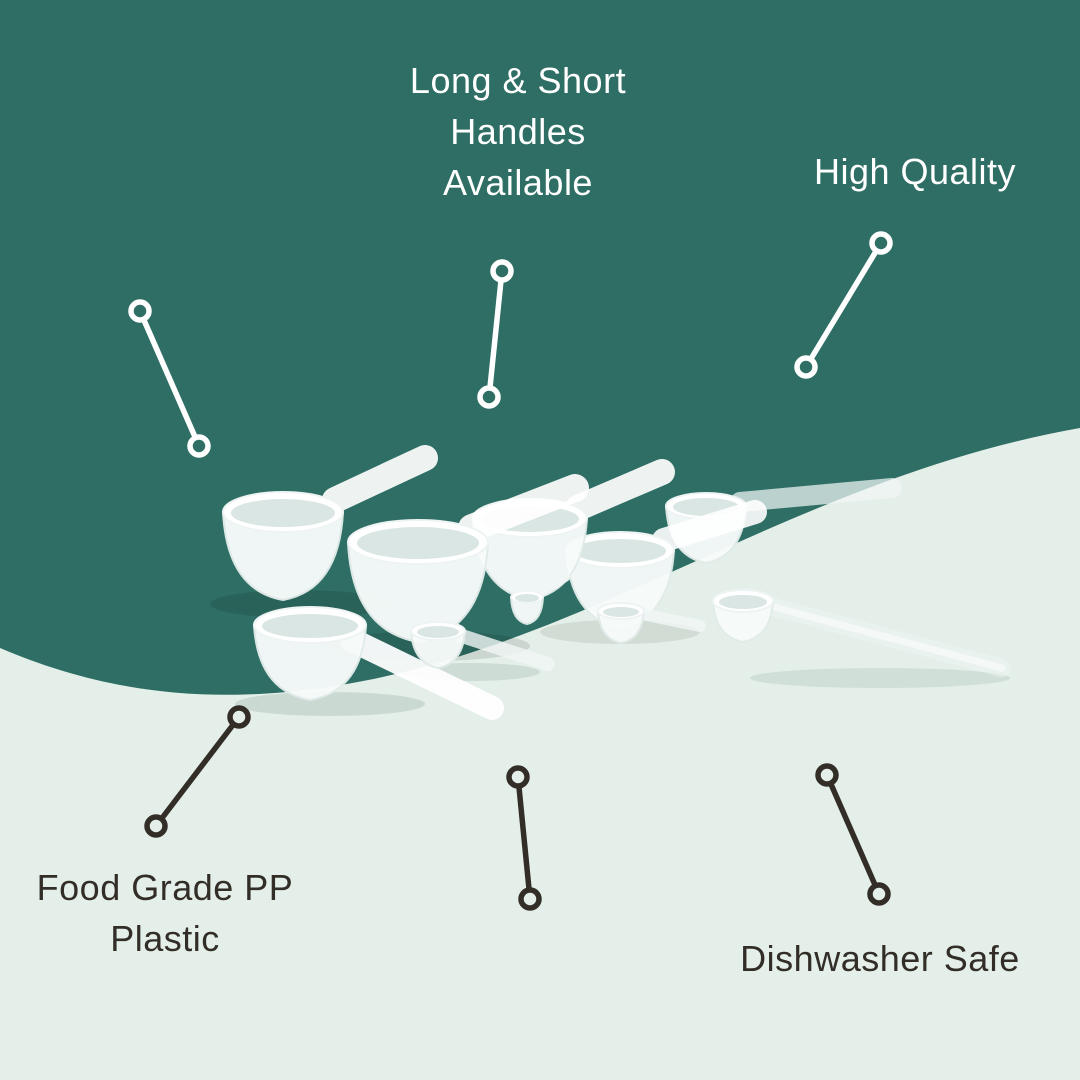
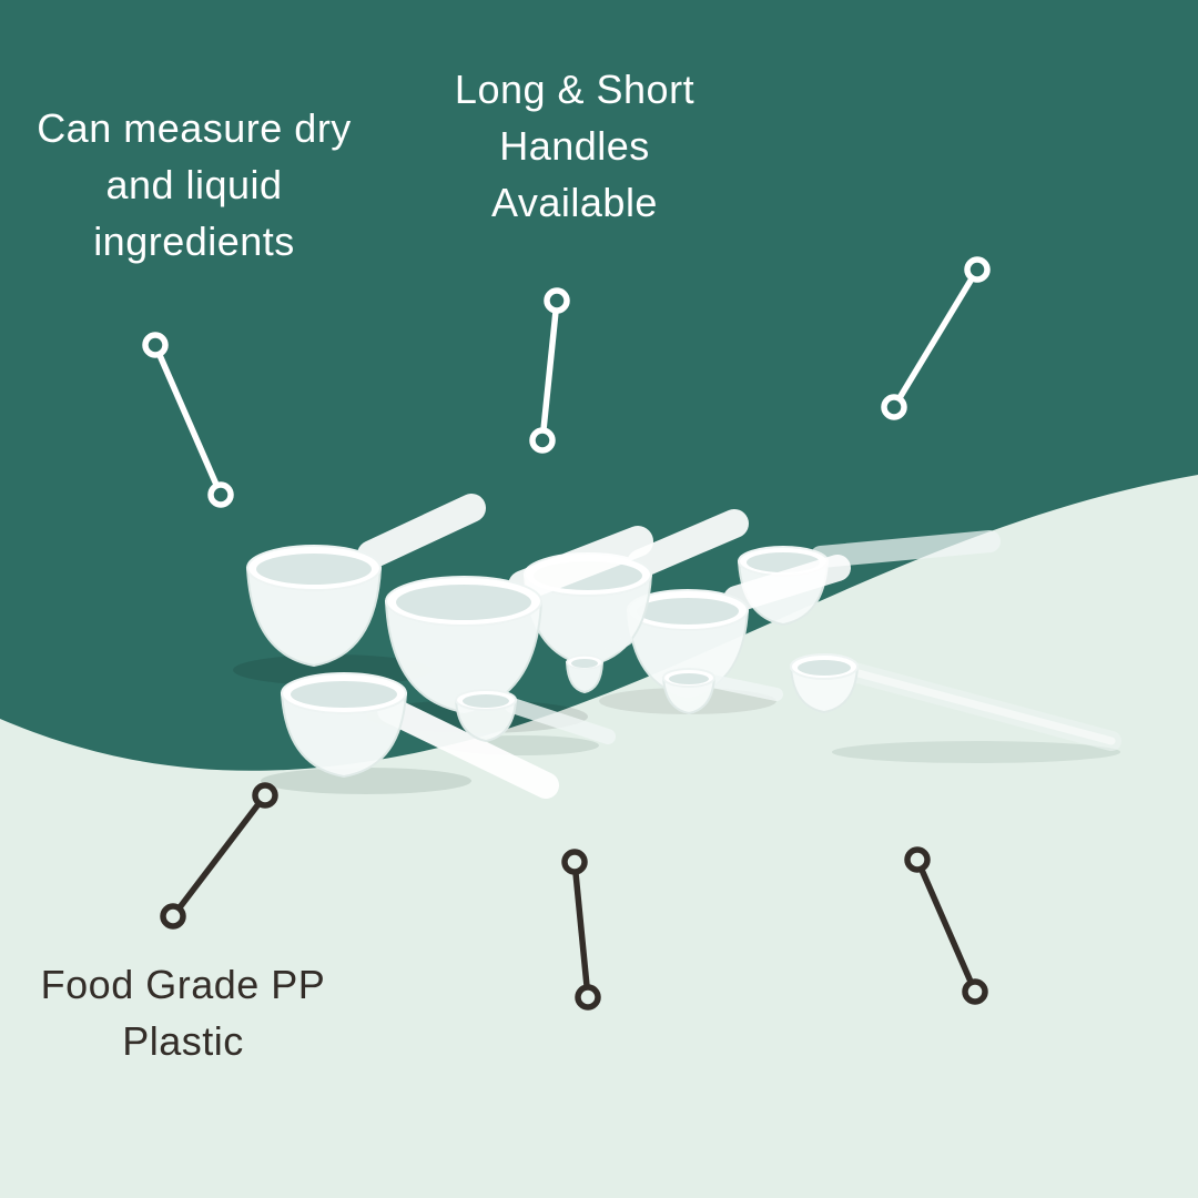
+ Can measure dry
+ and liquid
+ ingredients
  Long & Short
  Handles
  Available
- High Quality
  Food Grade PP
  Plastic
- Dishwasher Safe
